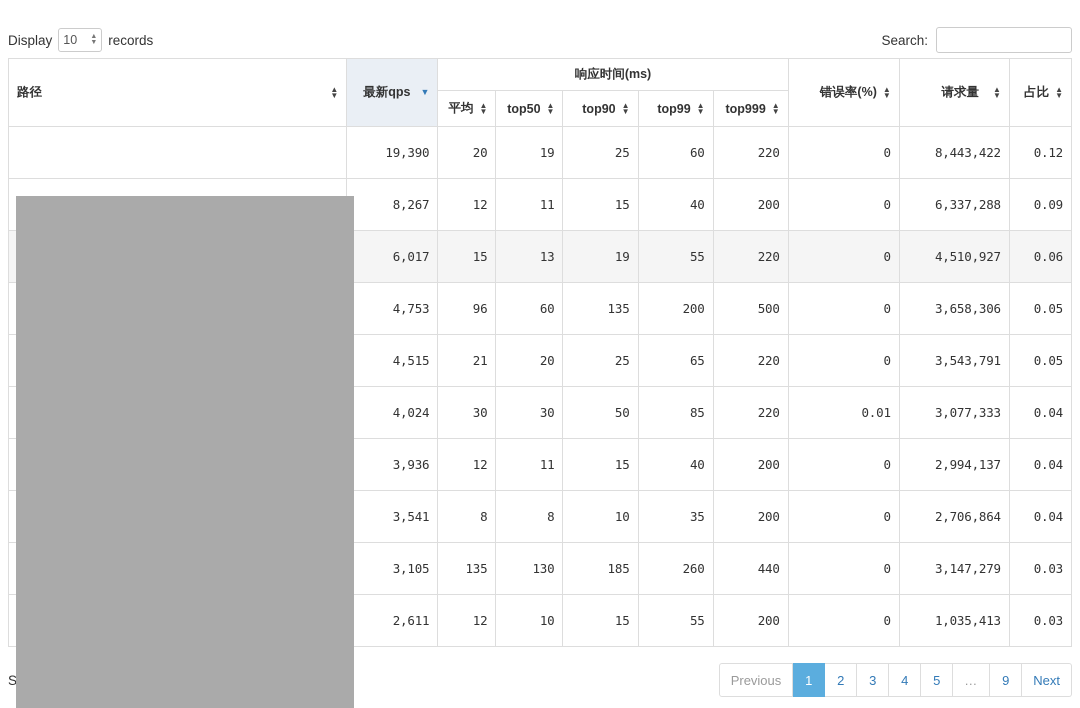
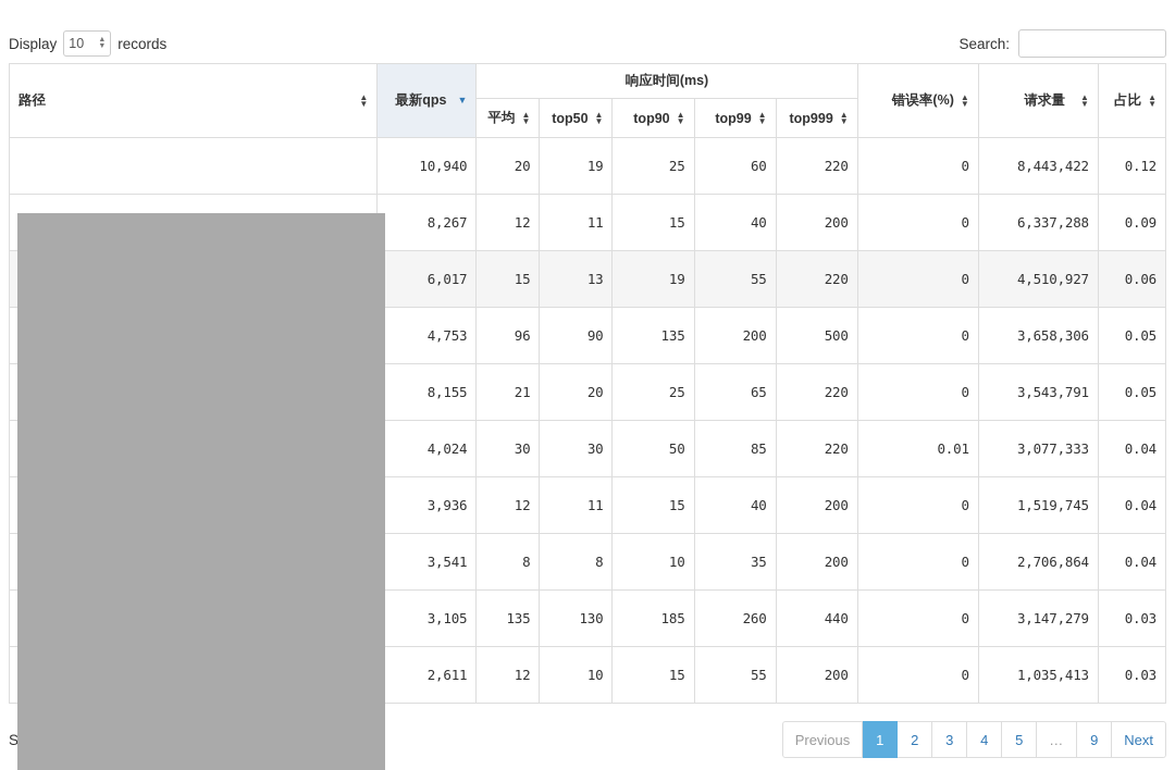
  Display
  10
  records
  Search:
  路径 ▲▼	最新qps ▼	响应时间(ms)	错误率(%) ▲▼	请求量 ▲▼	占比 ▲▼
  平均 ▲▼	top50 ▲▼	top90 ▲▼	top99 ▲▼	top999 ▲▼
- 	19,390	20	19	25	60	220	0	8,443,422	0.12
+ 	10,940	20	19	25	60	220	0	8,443,422	0.12
  	8,267	12	11	15	40	200	0	6,337,288	0.09
  	6,017	15	13	19	55	220	0	4,510,927	0.06
- 	4,753	96	60	135	200	500	0	3,658,306	0.05
+ 	4,753	96	90	135	200	500	0	3,658,306	0.05
- 	4,515	21	20	25	65	220	0	3,543,791	0.05
+ 	8,155	21	20	25	65	220	0	3,543,791	0.05
  	4,024	30	30	50	85	220	0.01	3,077,333	0.04
- 	3,936	12	11	15	40	200	0	2,994,137	0.04
+ 	3,936	12	11	15	40	200	0	1,519,745	0.04
  	3,541	8	8	10	35	200	0	2,706,864	0.04
  	3,105	135	130	185	260	440	0	3,147,279	0.03
  	2,611	12	10	15	55	200	0	1,035,413	0.03
  Previous
  1
  2
  3
  4
  5
  …
  9
  Next
